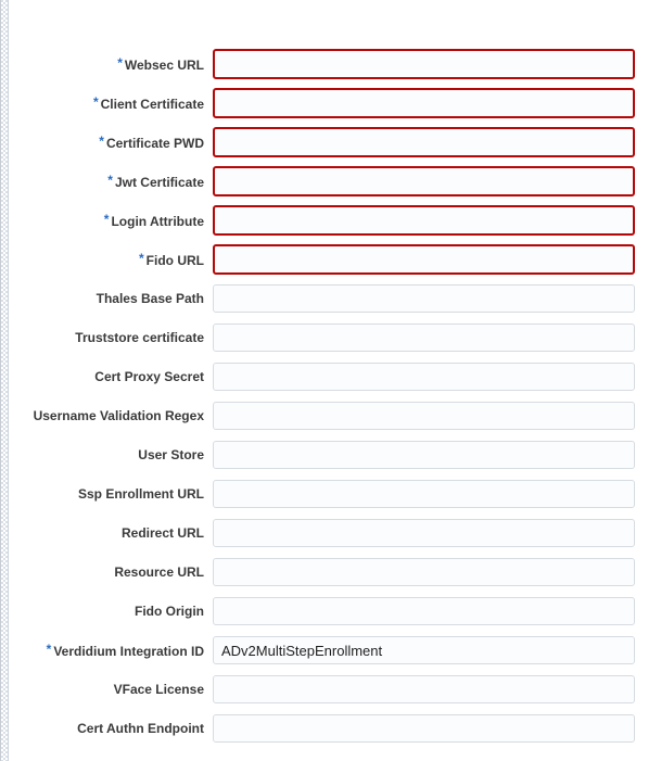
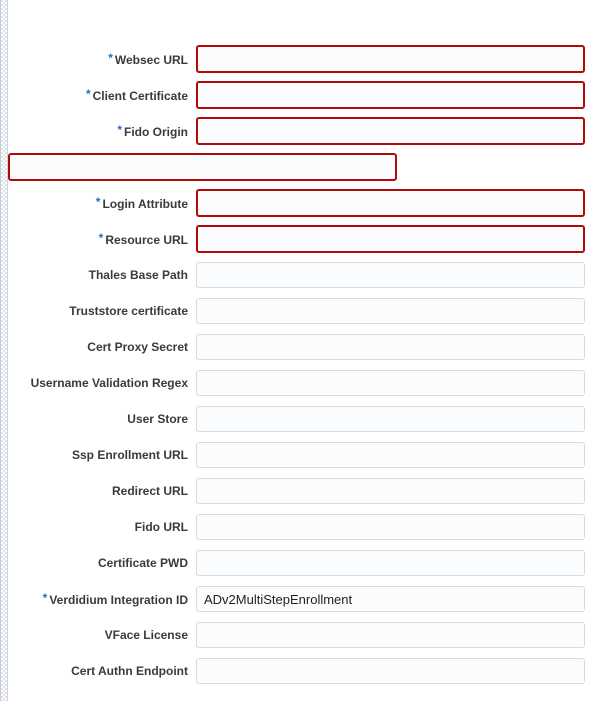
  * Websec URL
  * Client Certificate
- * Certificate PWD
+ * Fido Origin
- * Jwt Certificate
  * Login Attribute
- * Fido URL
+ * Resource URL
  Thales Base Path
  Truststore certificate
  Cert Proxy Secret
  Username Validation Regex
  User Store
  Ssp Enrollment URL
  Redirect URL
- Resource URL
+ Fido URL
- Fido Origin
+ Certificate PWD
  * Verdidium Integration ID
  ADv2MultiStepEnrollment
  VFace License
  Cert Authn Endpoint
